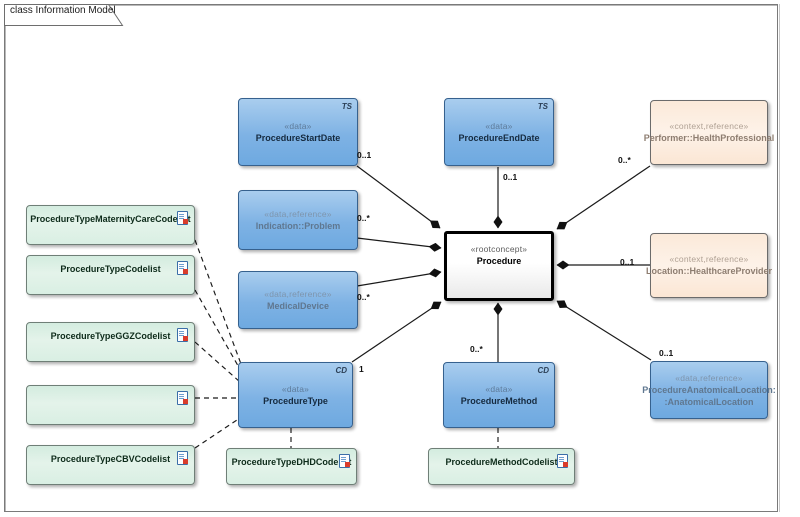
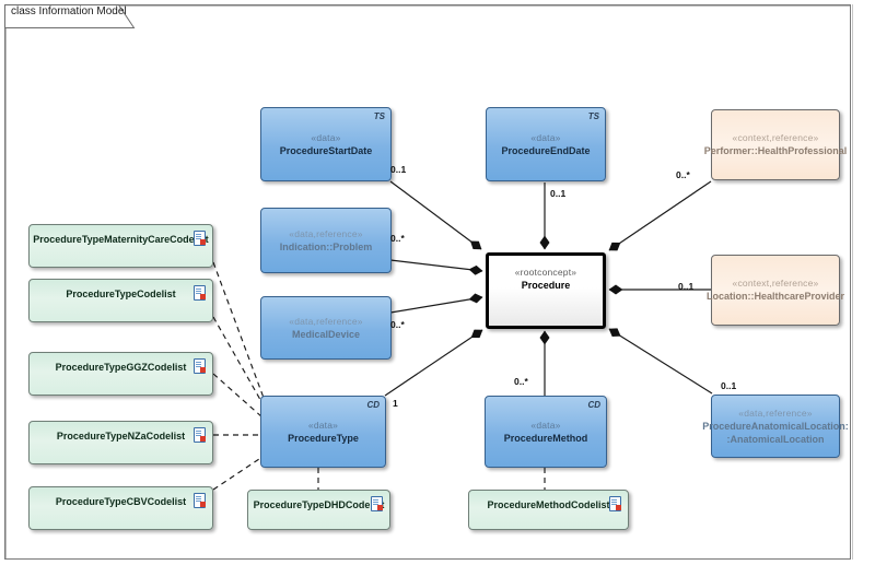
  class Information Model
  TS
  «data»
  ProcedureStartDate
  TS
  «data»
  ProcedureEndDate
  «data,reference»
  Indication::Problem
  «data,reference»
  MedicalDevice
  «rootconcept»
  Procedure
  «context,reference»
  Performer::HealthProfessional
  «context,reference»
  Location::HealthcareProvider
  «data,reference»
  ProcedureAnatomicalLocation:
  :AnatomicalLocation
  CD
  «data»
  ProcedureType
  CD
  «data»
  ProcedureMethod
  ProcedureTypeMaternityCareCodet
  ProcedureTypeCodelist
  ProcedureTypeGGZCodelist
+ ProcedureTypeNZaCodelist
  ProcedureTypeCBVCodelist
  ProcedureTypeDHDCode
  ProcedureMethodCodelist
  0..1
  0..1
  0..*
  0..*
  0..*
  0..1
  0..1
  1
  0..*
